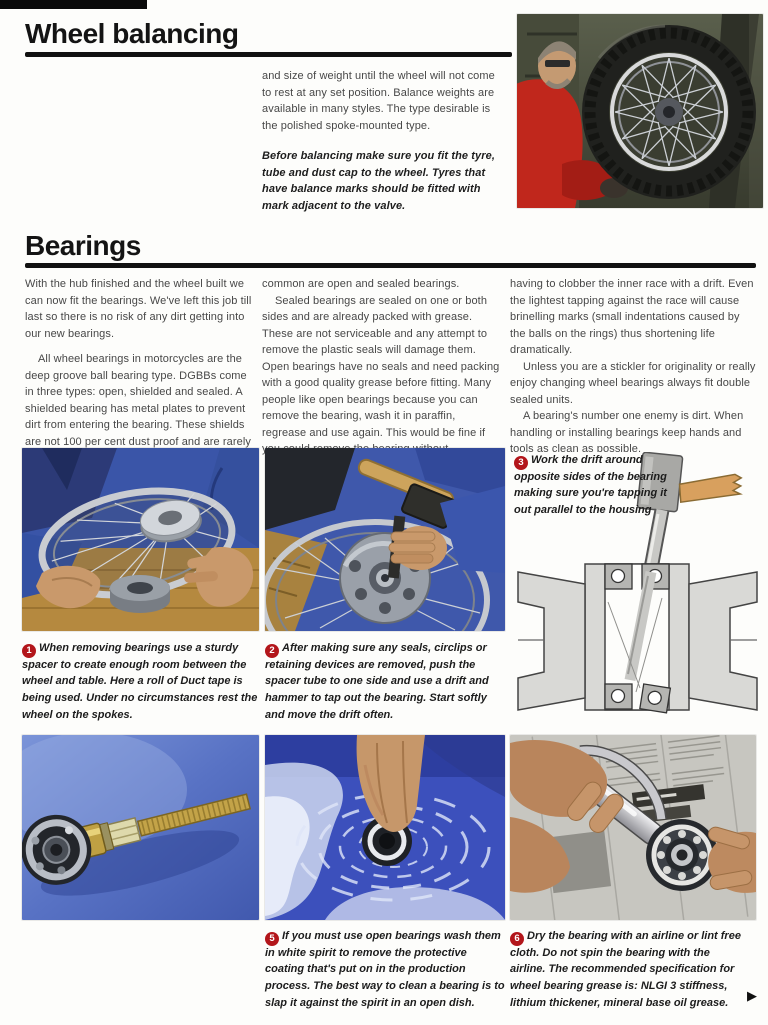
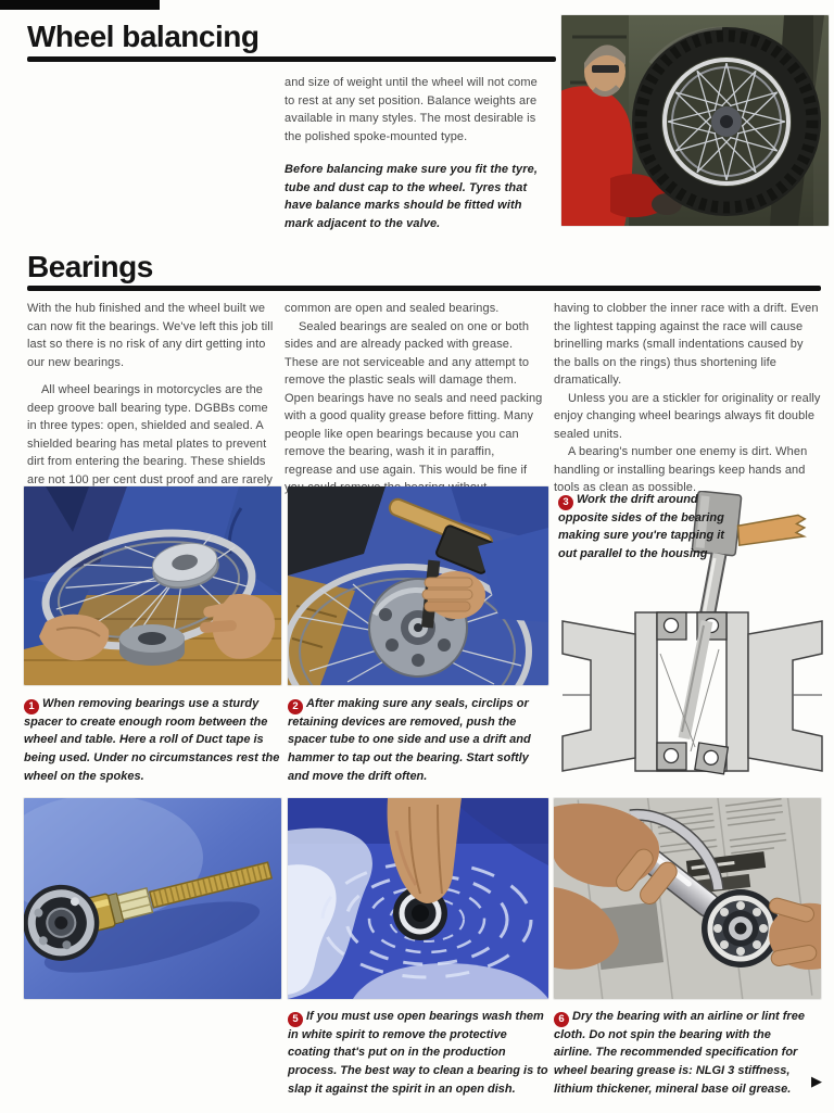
  Wheel balancing
- and size of weight until the wheel will not come to rest at any set position. Balance weights are available in many styles. The type desirable is the polished spoke-mounted type.
+ and size of weight until the wheel will not come to rest at any set position. Balance weights are available in many styles. The most desirable is the polished spoke-mounted type.
  Before balancing make sure you fit the tyre, tube and dust cap to the wheel. Tyres that have balance marks should be fitted with mark adjacent to the valve.
  Bearings
  With the hub finished and the wheel built we can now fit the bearings. We've left this job till last so there is no risk of any dirt getting into our new bearings.
  All wheel bearings in motorcycles are the deep groove ball bearing type. DGBBs come in three types: open, shielded and sealed. A shielded bearing has metal plates to prevent dirt from entering the bearing. These shields are not 100 per cent dust proof and are rarely
  common are open and sealed bearings.
  Sealed bearings are sealed on one or both sides and are already packed with grease. These are not serviceable and any attempt to remove the plastic seals will damage them. Open bearings have no seals and need packing with a good quality grease before fitting. Many people like open bearings because you can remove the bearing, wash it in paraffin, regrease and use again. This would be fine if y
  having to clobber the inner race with a drift. Even the lightest tapping against the race will cause brinelling marks (small indentations caused by the balls on the rings) thus shortening life dramatically.
  Unless you are a stickler for originality or really enjoy changing wheel bearings always fit double sealed units.
  A bearing's number one enemy is dirt. When handling or installing bearings keep hands and tools as clean as possible.
  3 Work the drift around opposite sides of the bearing making sure you're tapping it out parallel to the housing
  1 When removing bearings use a sturdy spacer to create enough room between the wheel and table. Here a roll of Duct tape is being used. Under no circumstances rest the wheel on the spokes.
  2 After making sure any seals, circlips or retaining devices are removed, push the spacer tube to one side and use a drift and hammer to tap out the bearing. Start softly and move the drift often.
  5 If you must use open bearings wash them in white spirit to remove the protective coating that's put on in the production process. The best way to clean a bearing is to slap it against the spirit in an open dish.
  6 Dry the bearing with an airline or lint free cloth. Do not spin the bearing with the airline. The recommended specification for wheel bearing grease is: NLGI 3 stiffness, lithium thickener, mineral base oil grease.
  ▶
